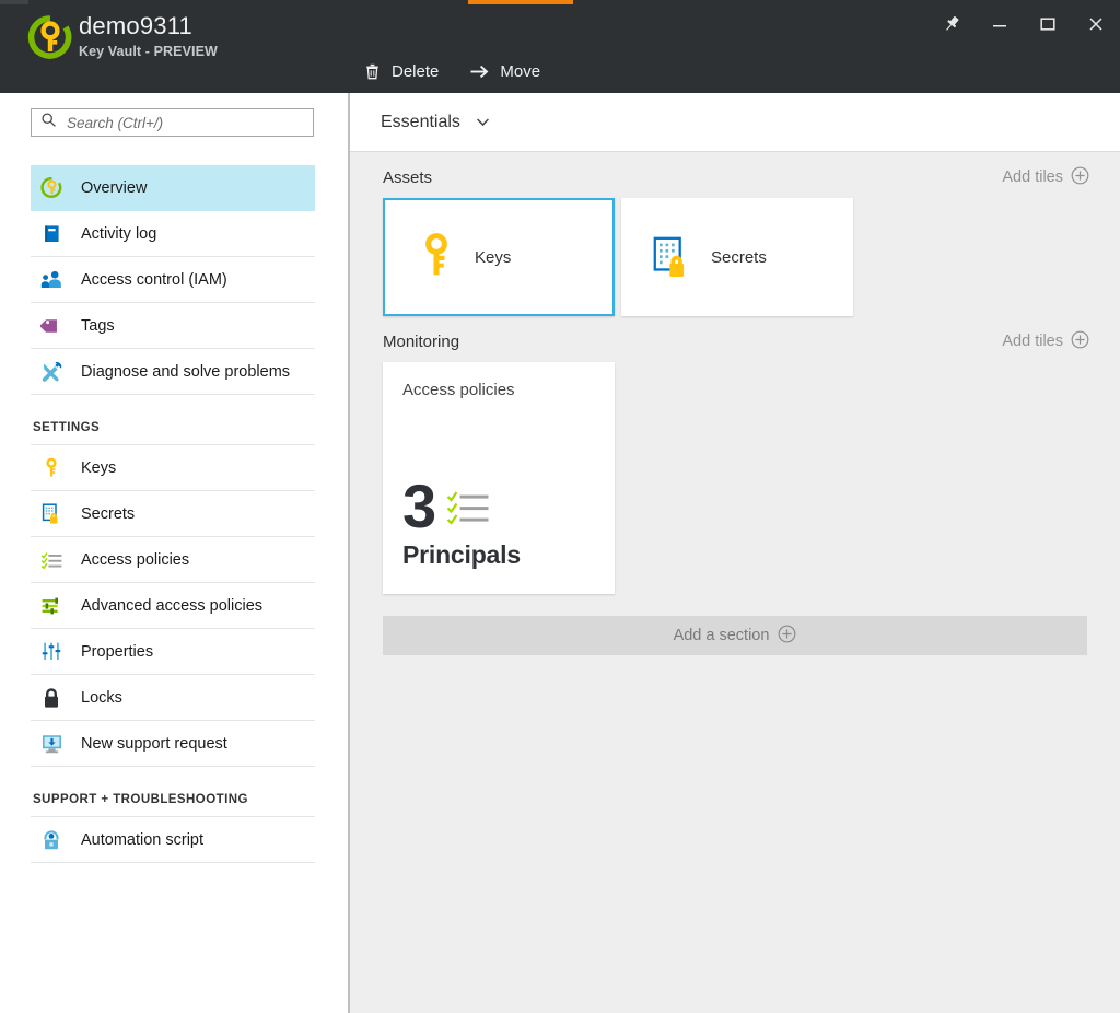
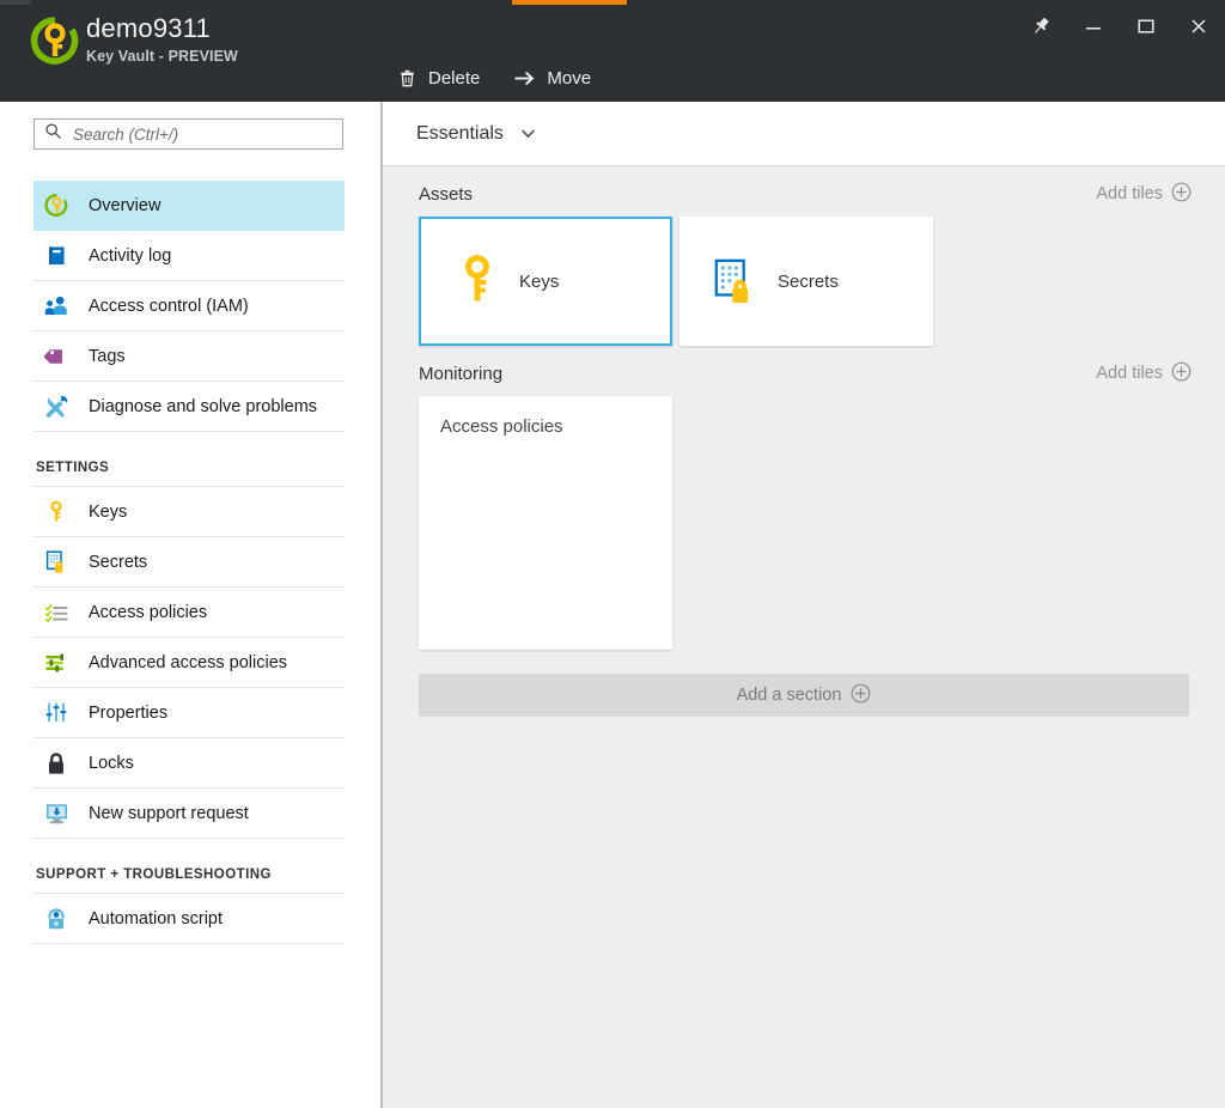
  demo9311
  Key Vault - PREVIEW
  Delete
  Move
  Search (Ctrl+/)
  Overview
  Activity log
  Access control (IAM)
  Tags
  Diagnose and solve problems
  SETTINGS
  Keys
  Secrets
  Access policies
  Advanced access policies
  Properties
  Locks
  New support request
  SUPPORT + TROUBLESHOOTING
  Automation script
  Essentials
  Assets
  Add tiles
  Keys
  Secrets
  Monitoring
  Add tiles
  Access policies
- 3
- Principals
  Add a section
